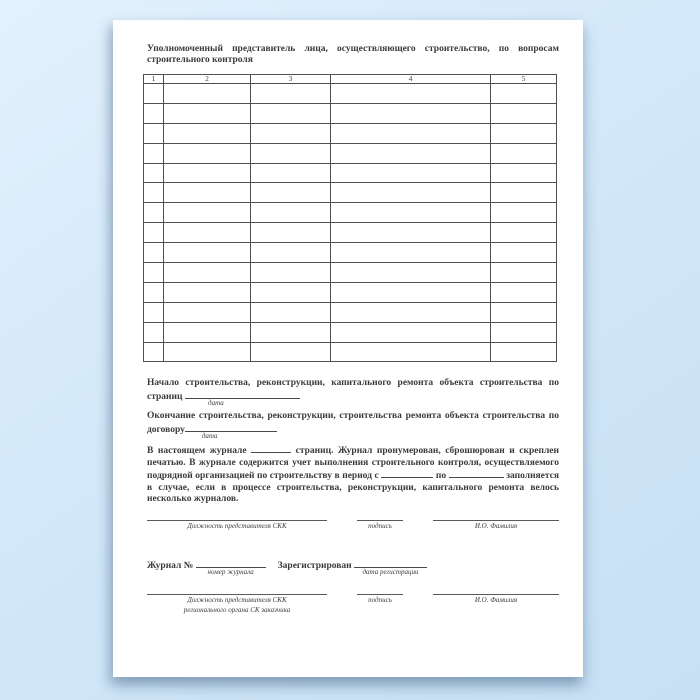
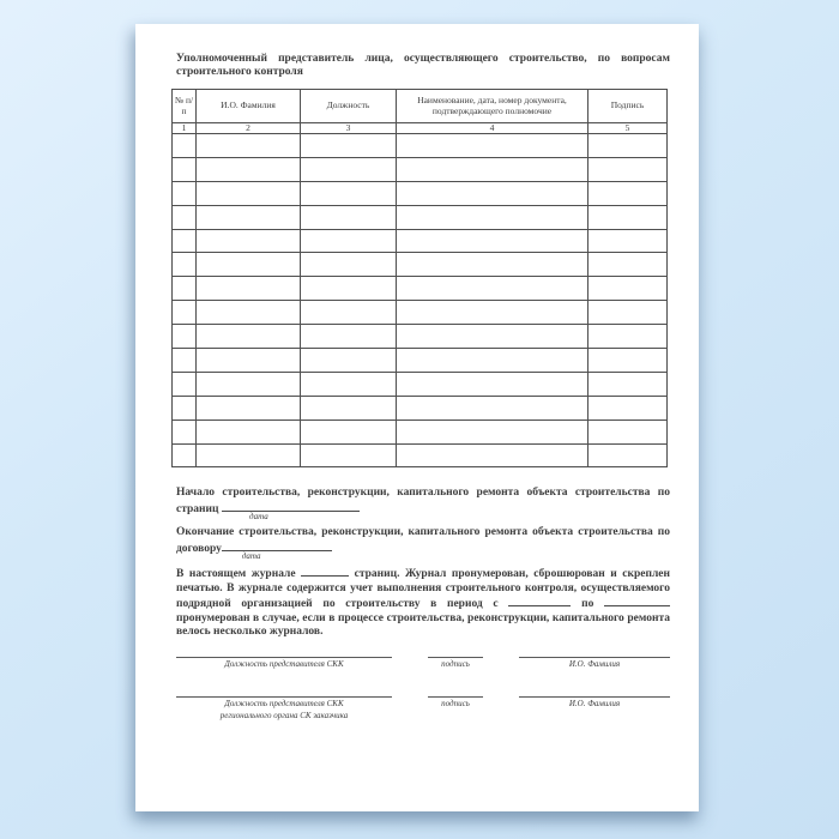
  Уполномоченный представитель лица, осуществляющего строительство, по вопросам строительного контроля
+ № п/п	И.О. Фамилия	Должность	Наименование, дата, номер документа, подтверждающего полномочие	Подпись
  1	2	3	4	5
  Начало строительства, реконструкции, капитального ремонта объекта строительства по страниц
  дата
- Окончание строительства, реконструкции, строительства ремонта объекта строительства по договору
+ Окончание строительства, реконструкции, капитального ремонта объекта строительства по договору
  дата
- В настоящем журнале страниц. Журнал пронумерован, сброшюрован и скреплен печатью. В журнале содержится учет выполнения строительного контроля, осуществляемого подрядной организацией по строительству в период с по заполняется в случае, если в процессе строительства, реконструкции, капитального ремонта велось несколько журналов.
+ В настоящем журнале страниц. Журнал пронумерован, сброшюрован и скреплен печатью. В журнале содержится учет выполнения строительного контроля, осуществляемого подрядной организацией по строительству в период с по пронумерован в случае, если в процессе строительства, реконструкции, капитального ремонта велось несколько журналов.
  Должность представителя СКК
  подпись
  И.О. Фамилия
- Журнал №
- номер журнала
- Зарегистрирован
- дата регистрации
  Должность представителя СКК
  регионального органа СК заказчика
  подпись
  И.О. Фамилия
